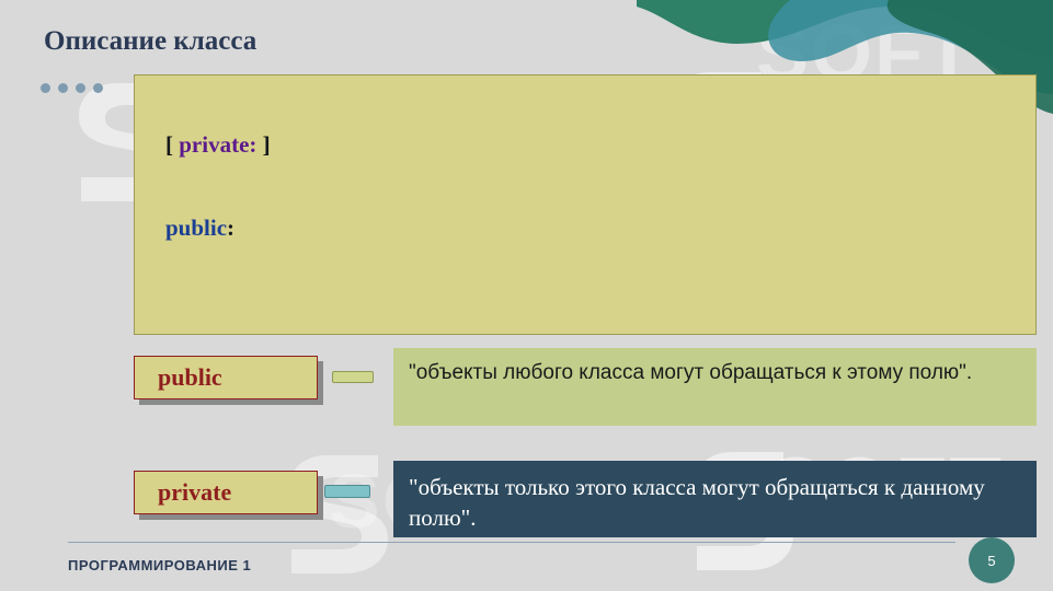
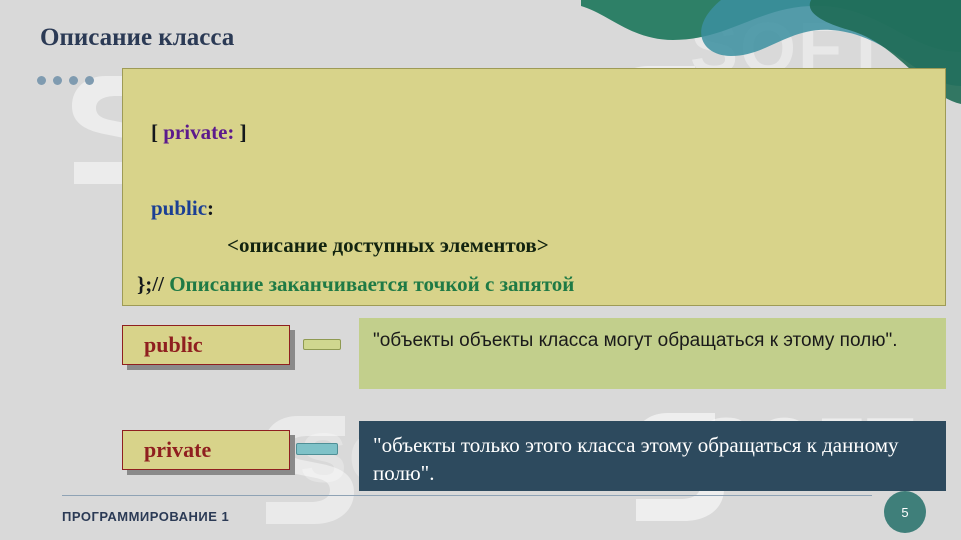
  SOFT
  Описание класса
  [ private: ]
  public:
+ <описание доступных элементов>
+ };// Описание заканчивается точкой с запятой
  public
- "объекты любого класса могут обращаться к этому полю".
+ "объекты объекты класса могут обращаться к этому полю".
  private
- "объекты только этого класса могут обращаться к данному полю".
+ "объекты только этого класса этому обращаться к данному полю".
  ПРОГРАММИРОВАНИЕ 1
  5
